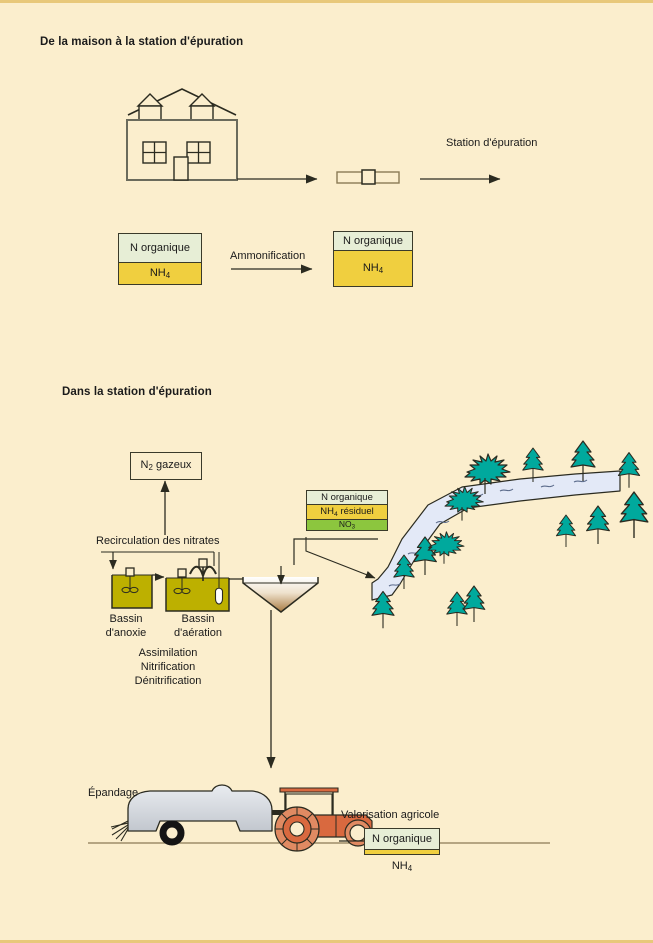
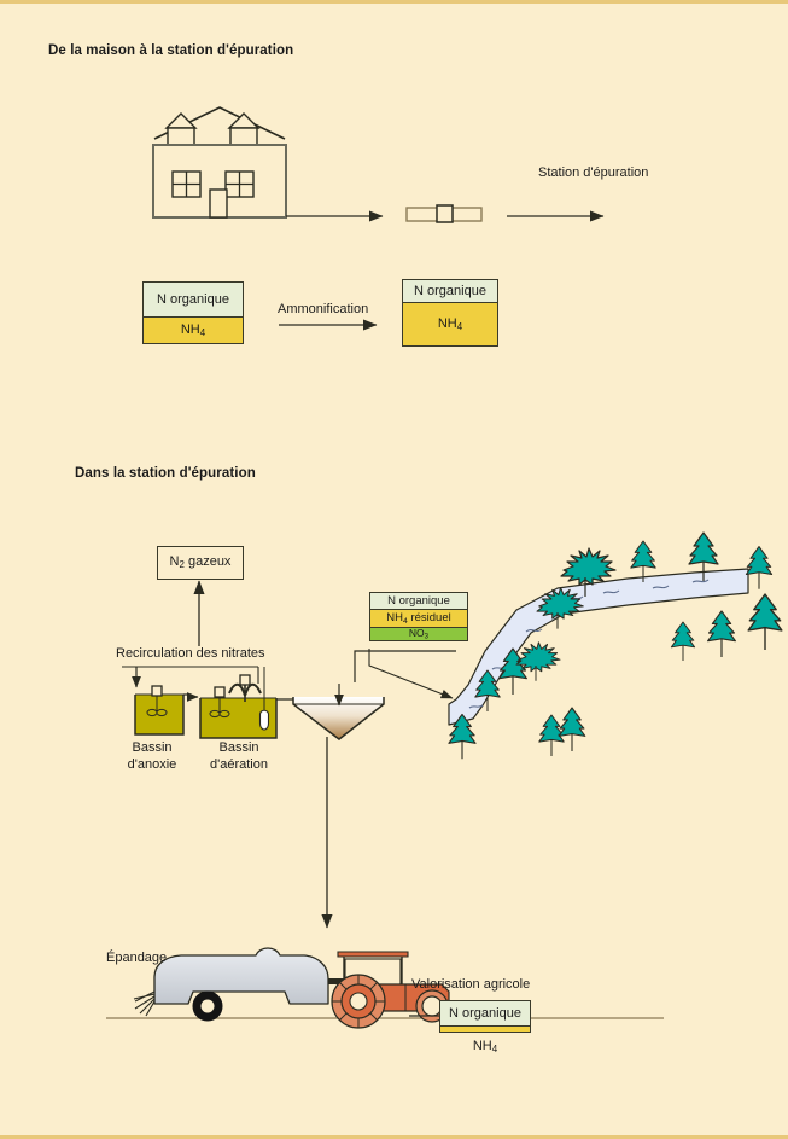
  De la maison à la station d'épuration
  Dans la station d'épuration
  Station d'épuration
  N organique
  NH4
  Ammonification
  N organique
  NH4
  N2 gazeux
  Recirculation des nitrates
  Bassin
  d'anoxie
  Bassin
  d'aération
- Assimilation
- Nitrification
- Dénitrification
  N organique
  NH résiduel
  Épandage
  Valorisation agricole
  N organique
  NH4
